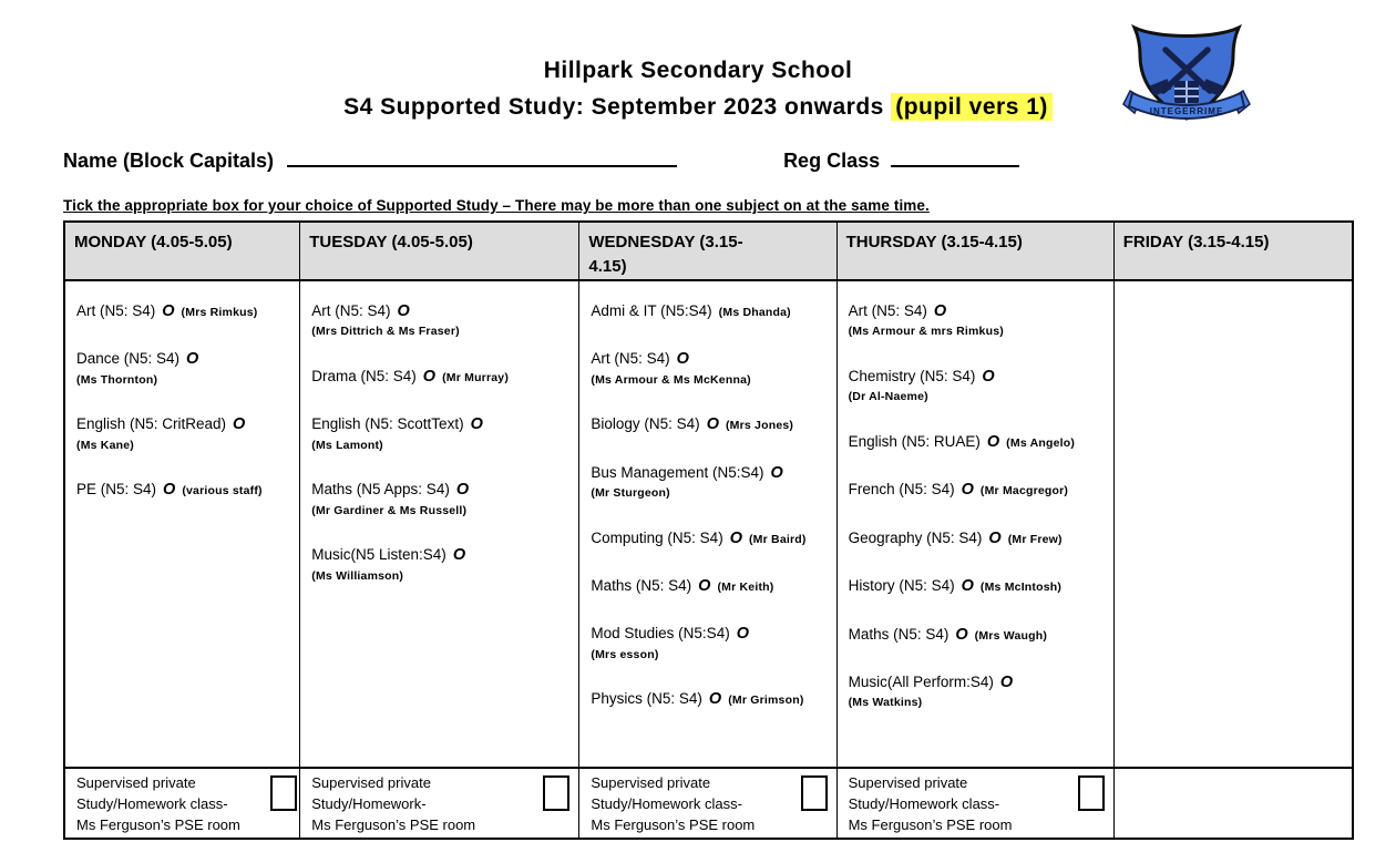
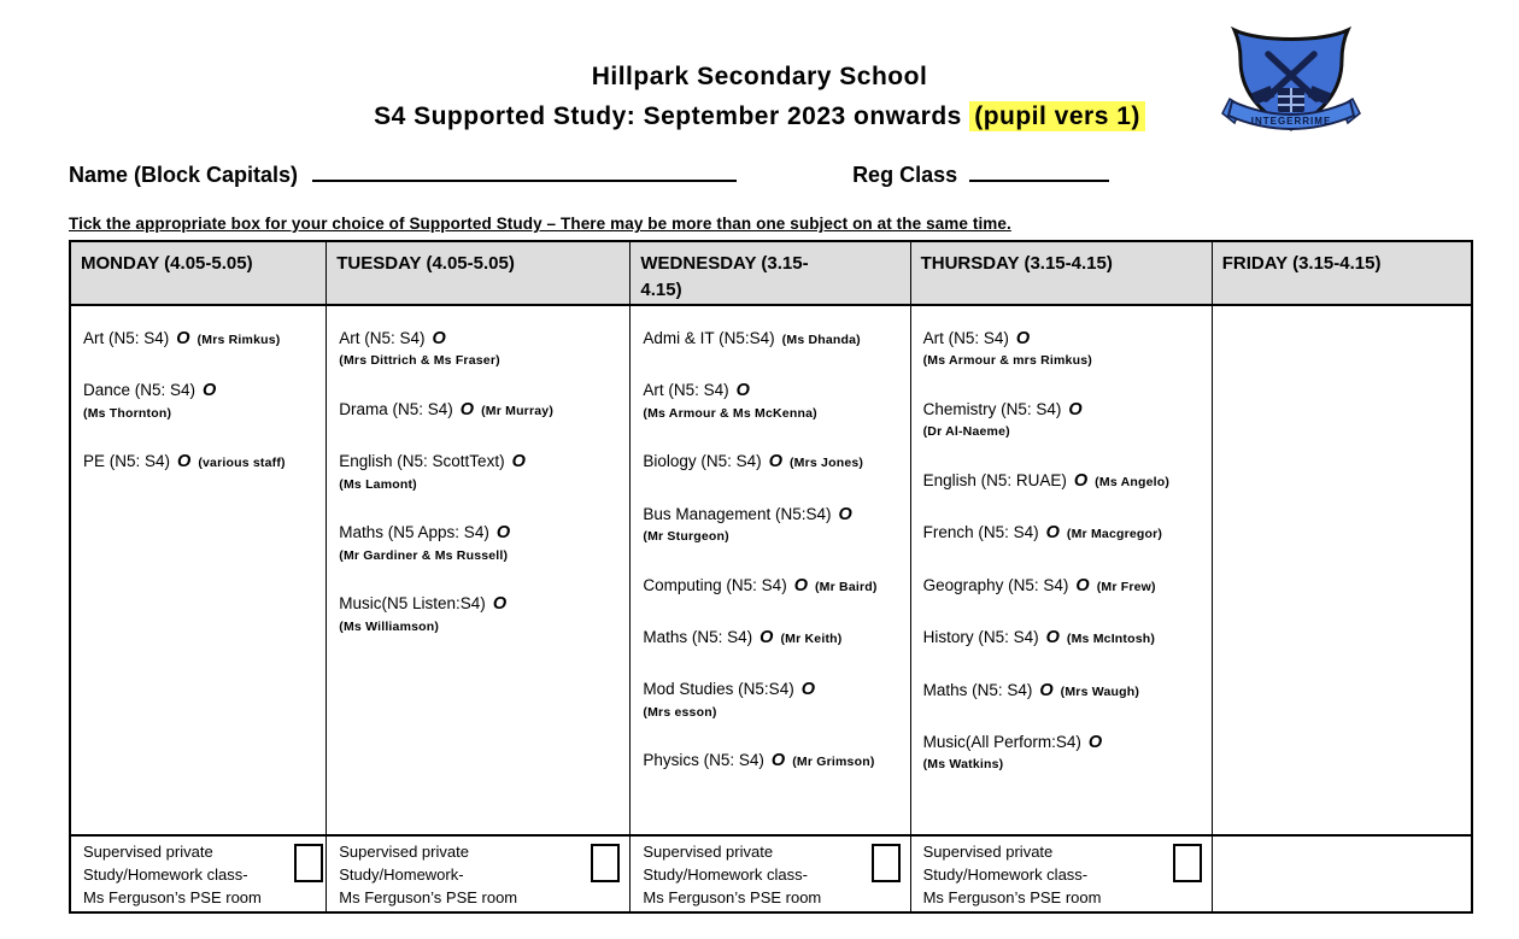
  Hillpark Secondary School
  S4 Supported Study: September 2023 onwards (pupil vers 1)
  INTEGERRIME
  Name (Block Capitals) Reg Class
  Tick the appropriate box for your choice of Supported Study – There may be more than one subject on at the same time.
  MONDAY (4.05-5.05)
  TUESDAY (4.05-5.05)
  WEDNESDAY (3.15-
  4.15)
  THURSDAY (3.15-4.15)
  FRIDAY (3.15-4.15)
  Art (N5: S4) O (Mrs Rimkus)
  Dance (N5: S4) O
  (Ms Thornton)
- English (N5: CritRead) O
- (Ms Kane)
  PE (N5: S4) O (various staff)
  Art (N5: S4) O
  (Mrs Dittrich & Ms Fraser)
  Drama (N5: S4) O (Mr Murray)
  English (N5: ScottText) O
  (Ms Lamont)
  Maths (N5 Apps: S4) O
  (Mr Gardiner & Ms Russell)
  Music(N5 Listen:S4) O
  (Ms Williamson)
  Admi & IT (N5:S4) (Ms Dhanda)
  Art (N5: S4) O
  (Ms Armour & Ms McKenna)
  Biology (N5: S4) O (Mrs Jones)
  Bus Management (N5:S4) O
  (Mr Sturgeon)
  Computing (N5: S4) O (Mr Baird)
  Maths (N5: S4) O (Mr Keith)
  Mod Studies (N5:S4) O
  (Mrs esson)
  Physics (N5: S4) O (Mr Grimson)
  Art (N5: S4) O
  (Ms Armour & mrs Rimkus)
  Chemistry (N5: S4) O
  (Dr Al-Naeme)
  English (N5: RUAE) O (Ms Angelo)
  French (N5: S4) O (Mr Macgregor)
  Geography (N5: S4) O (Mr Frew)
  History (N5: S4) O (Ms McIntosh)
  Maths (N5: S4) O (Mrs Waugh)
  Music(All Perform:S4) O
  (Ms Watkins)
  Supervised private
  Study/Homework class-
  Ms Ferguson’s PSE room
  Supervised private
  Study/Homework-
  Ms Ferguson’s PSE room
  Supervised private
  Study/Homework class-
  Ms Ferguson’s PSE room
  Supervised private
  Study/Homework class-
  Ms Ferguson’s PSE room
